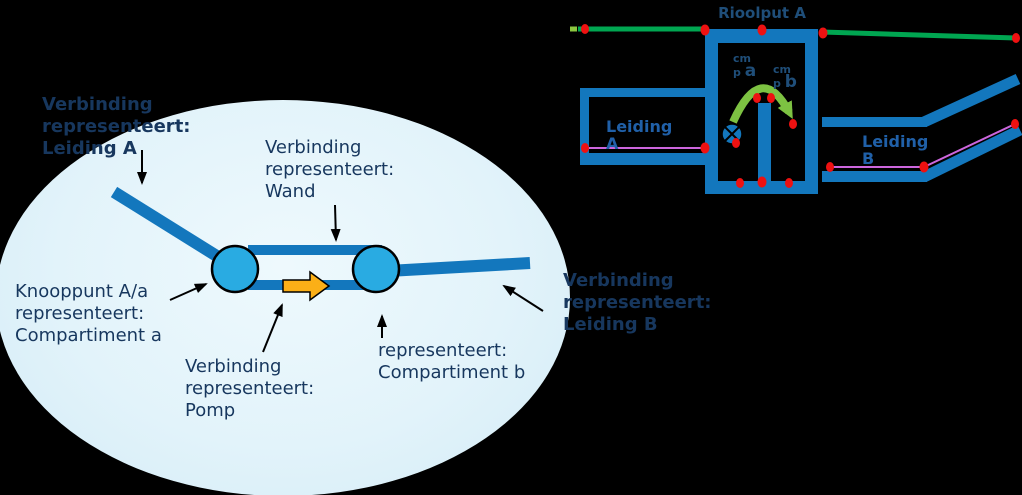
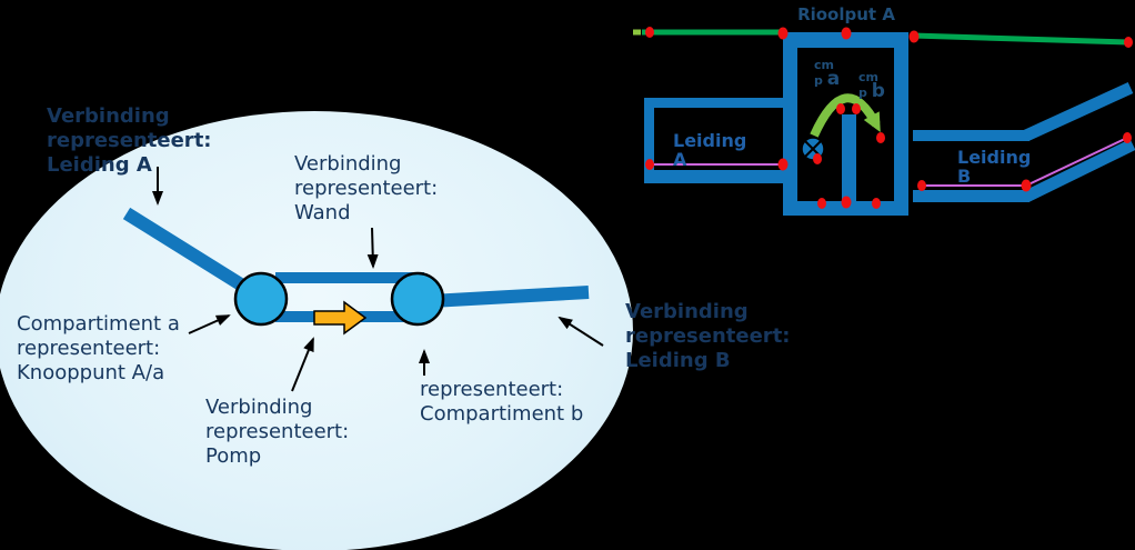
  Verbinding
  representeert:
  Leiding A
  Verbinding
  representeert:
  Wand
- Knooppunt A/a
+ Compartiment a
  representeert:
- Compartiment a
+ Knooppunt A/a
  Verbinding
  representeert:
  Pomp
  representeert:
  Compartiment b
  Verbinding
  representeert:
  Leiding B
  Rioolput A
  Leiding
  A
  Leiding
  B
  cm
  p a
  cm
  p b
